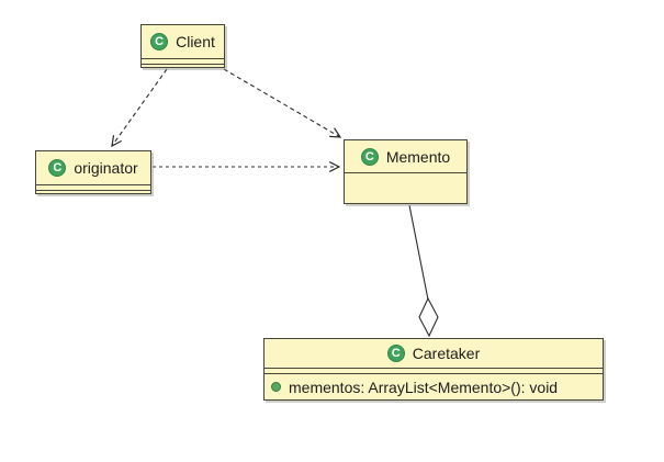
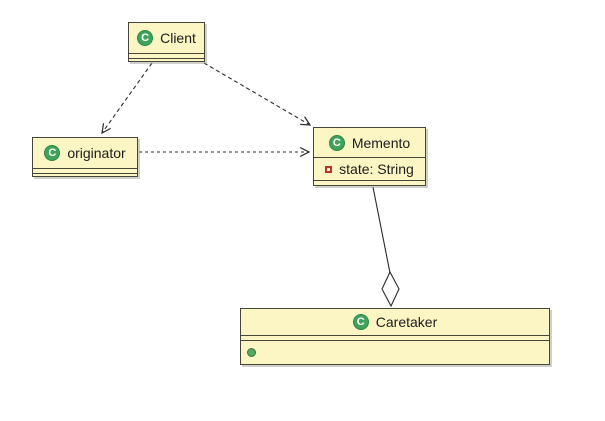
  C
  Client
  C
  originator
  C
  Memento
+ state: String
  C
  Caretaker
- mementos: ArrayList<Memento>(): void
